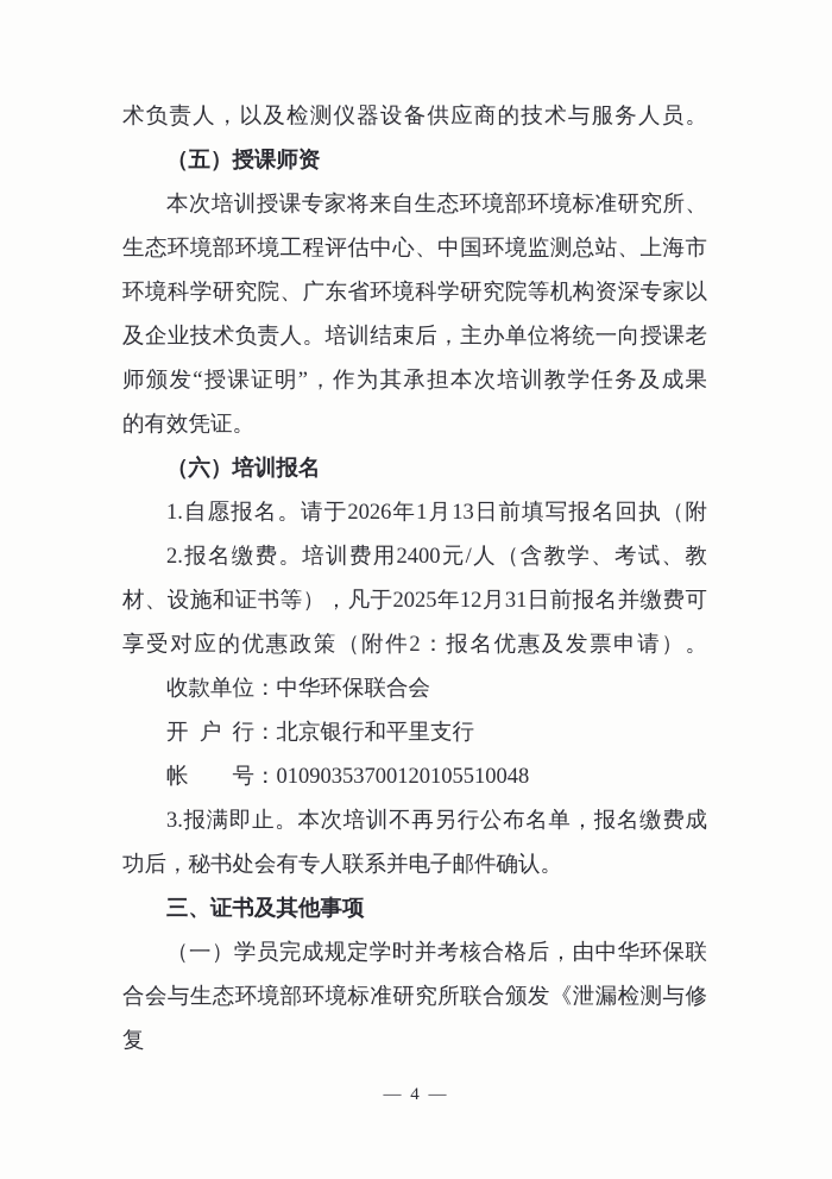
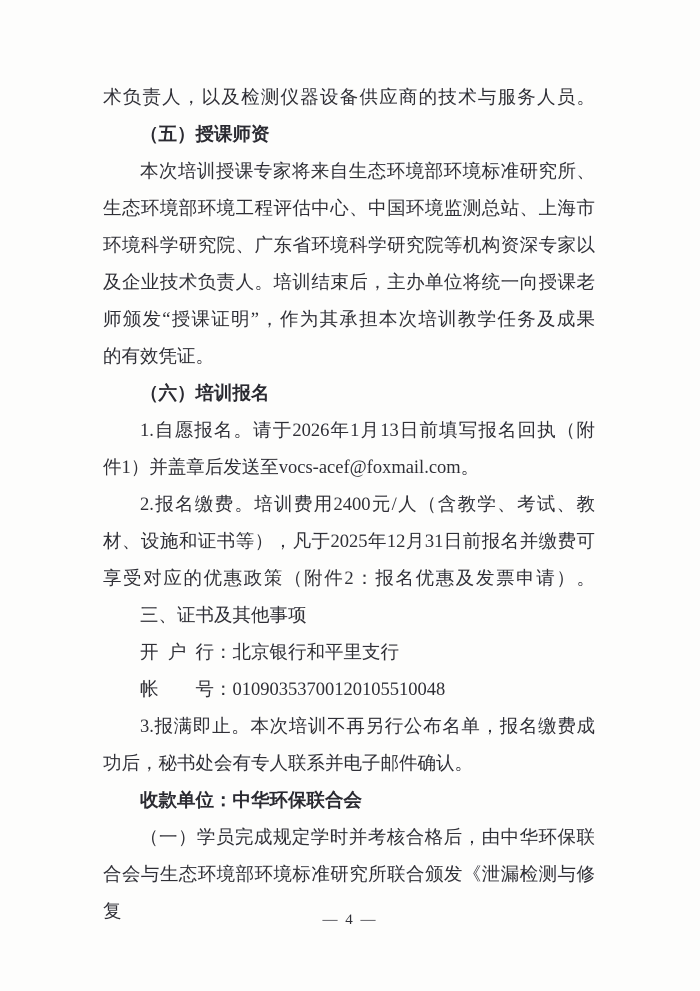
  术负责人，以及检测仪器设备供应商的技术与服务人员。
  （五）授课师资
  本次培训授课专家将来自生态环境部环境标准研究所、
  生态环境部环境工程评估中心、中国环境监测总站、上海市
  环境科学研究院、广东省环境科学研究院等机构资深专家以
  及企业技术负责人。培训结束后，主办单位将统一向授课老
  师颁发“授课证明”，作为其承担本次培训教学任务及成果
  的有效凭证。
  （六）培训报名
  1.自愿报名。请于2026年1月13日前填写报名回执（附
+ 件1）并盖章后发送至vocs-acef@foxmail.com。
  2.报名缴费。培训费用2400元/人（含教学、考试、教
  材、设施和证书等），凡于2025年12月31日前报名并缴费可
  享受对应的优惠政策（附件2：报名优惠及发票申请）。
- 收款单位：中华环保联合会
+ 三、证书及其他事项
  开 户 行：北京银行和平里支行
  帐 号：01090353700120105510048
  3.报满即止。本次培训不再另行公布名单，报名缴费成
  功后，秘书处会有专人联系并电子邮件确认。
- 三、证书及其他事项
+ 收款单位：中华环保联合会
  （一）学员完成规定学时并考核合格后，由中华环保联
  合会与生态环境部环境标准研究所联合颁发《泄漏检测与修复
  — 4 —
